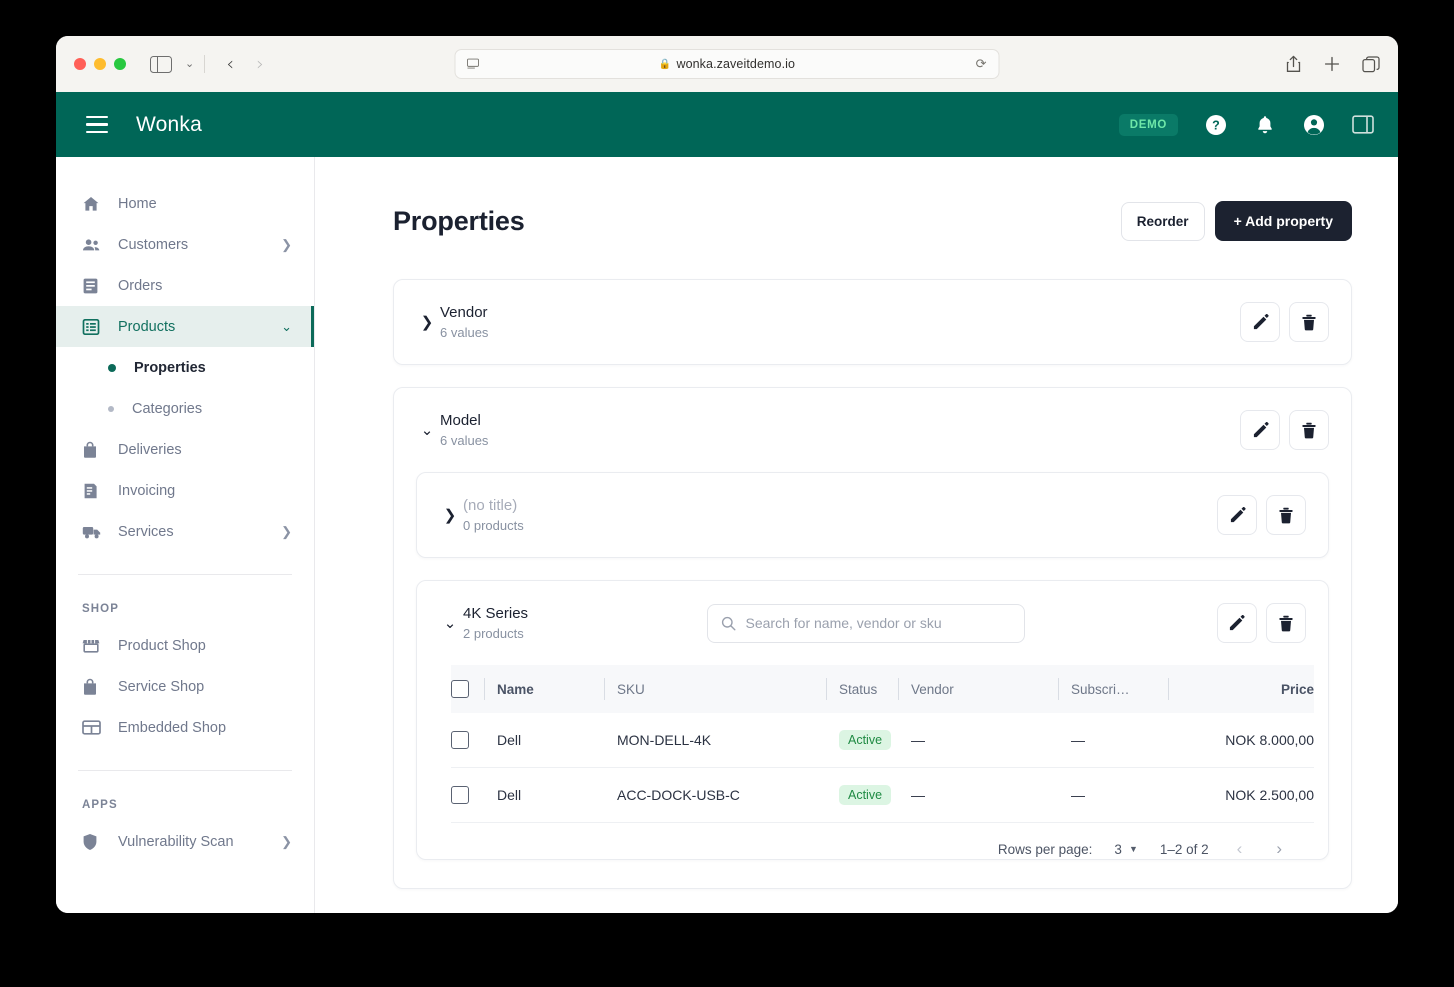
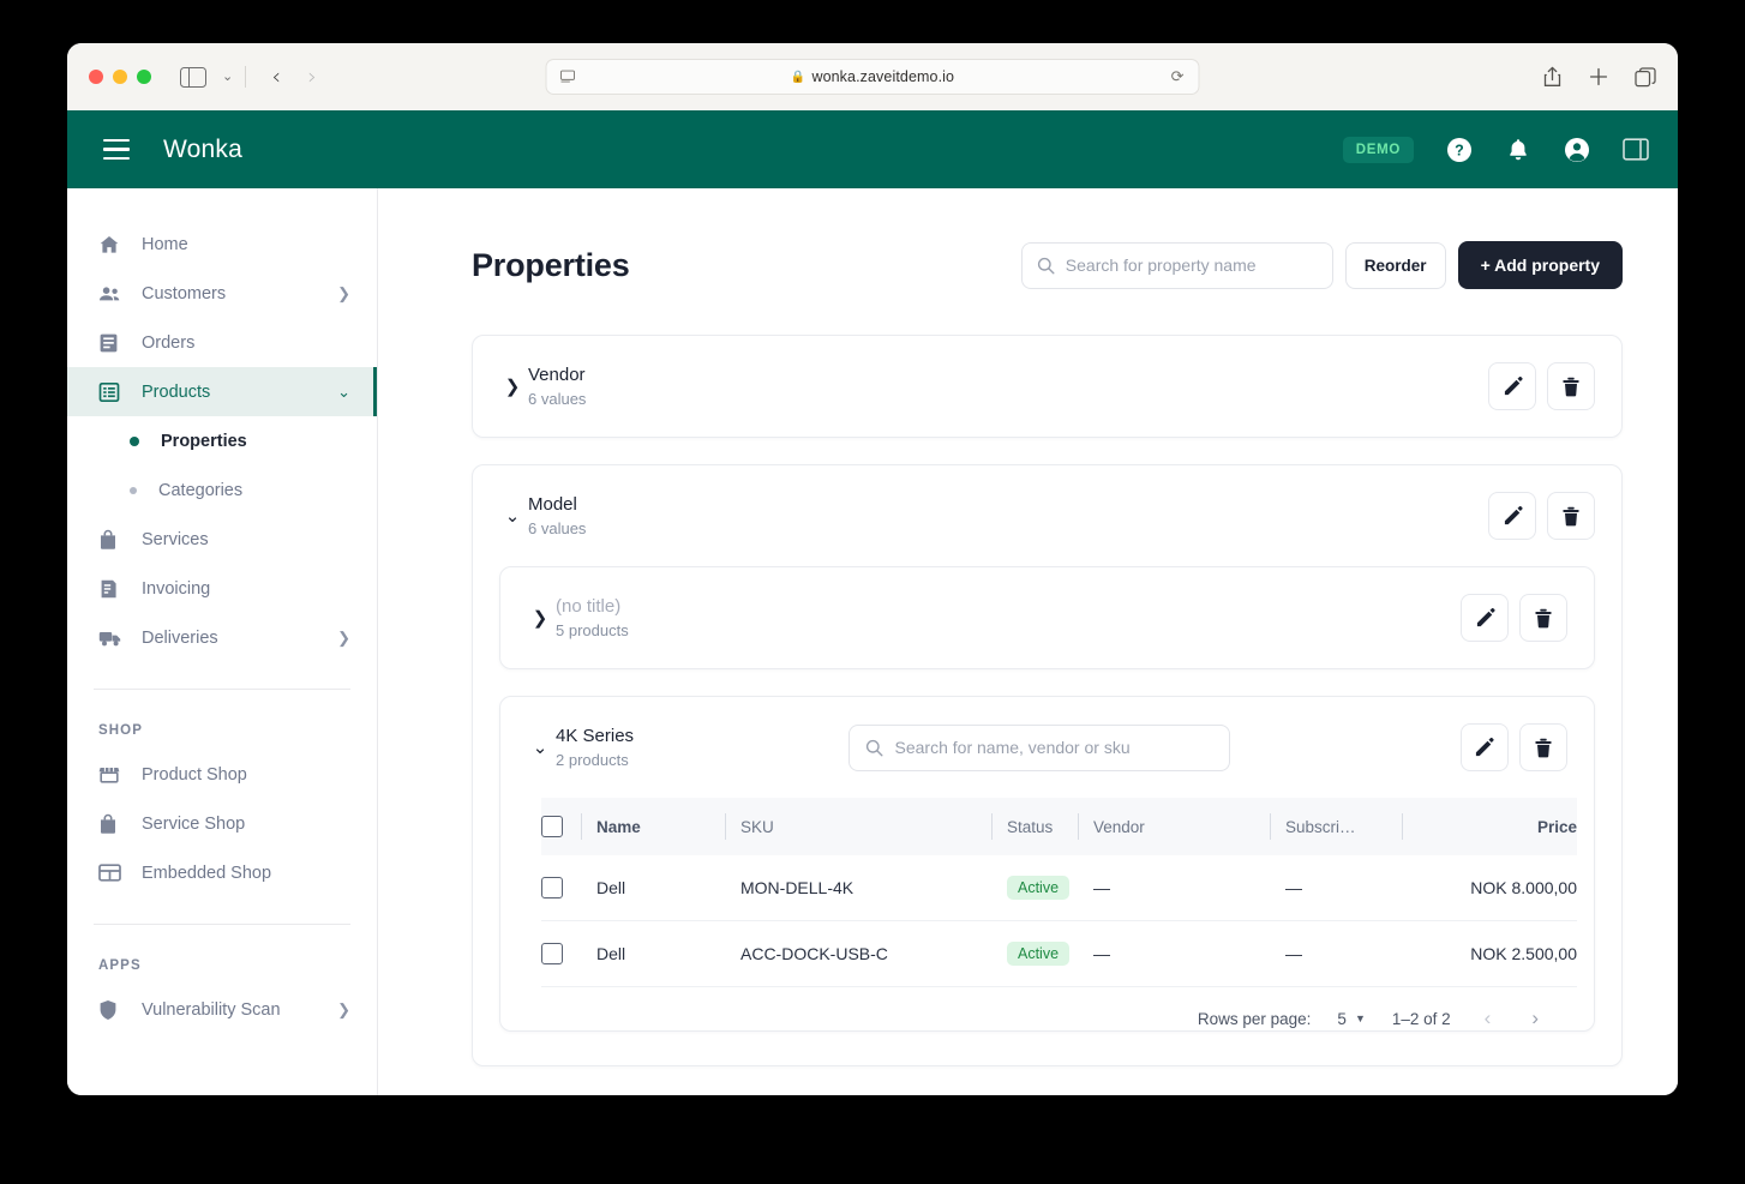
  ⌄
  ‹
  ›
  🔒
  wonka.zaveitdemo.io
  ⟳
  Wonka
  DEMO
  ?
  Home
  Customers
  ❯
  Orders
  Products
  ⌄
  Properties
  Categories
- Deliveries
+ Services
  Invoicing
- Services
+ Deliveries
  ❯
  SHOP
  Product Shop
  Service Shop
  Embedded Shop
  APPS
  Vulnerability Scan
  ❯
  Properties
+ Search for property name
  Reorder
  + Add property
  ❯
  Vendor
  6 values
  ⌄
  Model
  6 values
  ❯
  (no title)
- 0 products
+ 5 products
  ⌄
  4K Series
  2 products
  Search for name, vendor or sku
  	Name	SKU	Status	Vendor	Subscri…	Price
  	Dell	MON-DELL-4K	Active	—	—	NOK 8.000,00
  	Dell	ACC-DOCK-USB-C	Active	—	—	NOK 2.500,00
  Rows per page:
- 3
+ 5
  ▼
  1–2 of 2
  ‹
  ›
